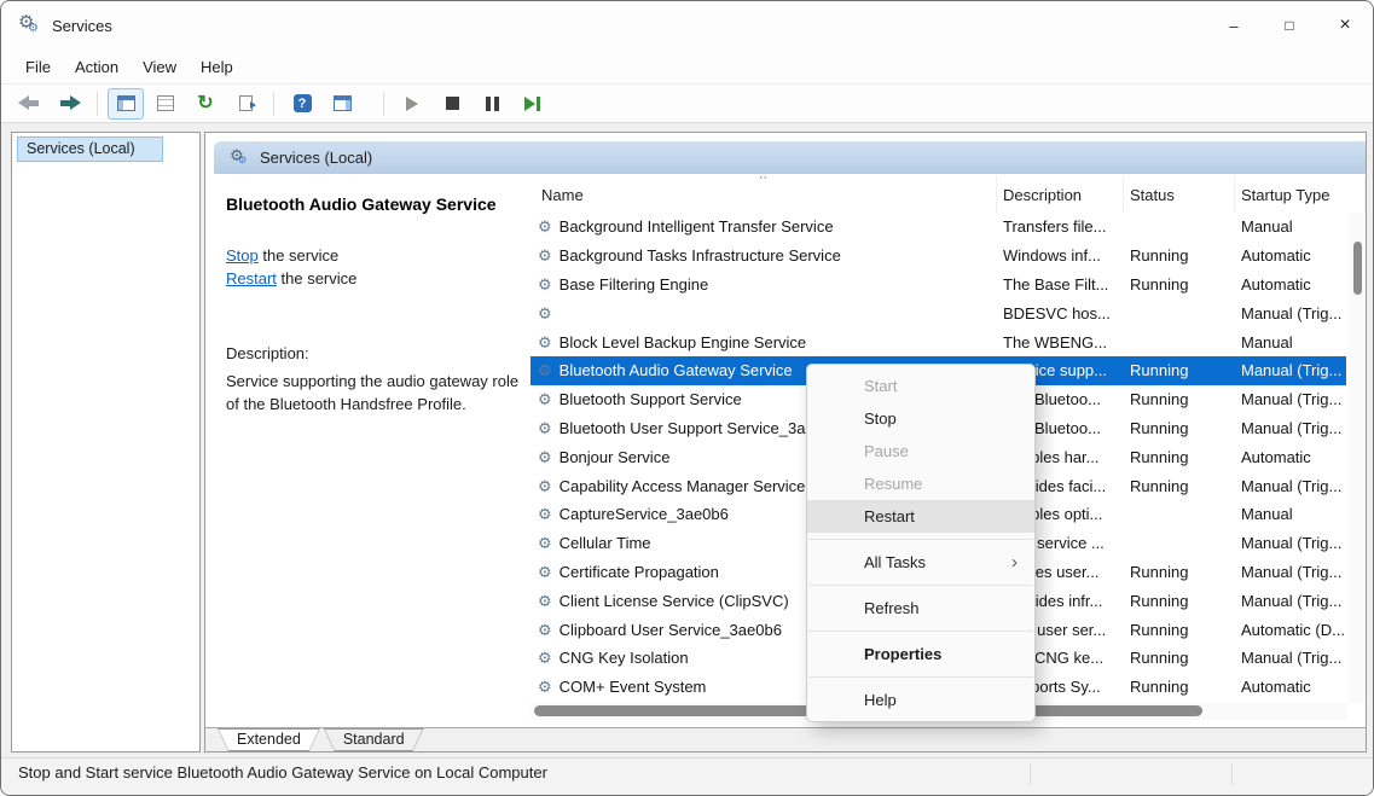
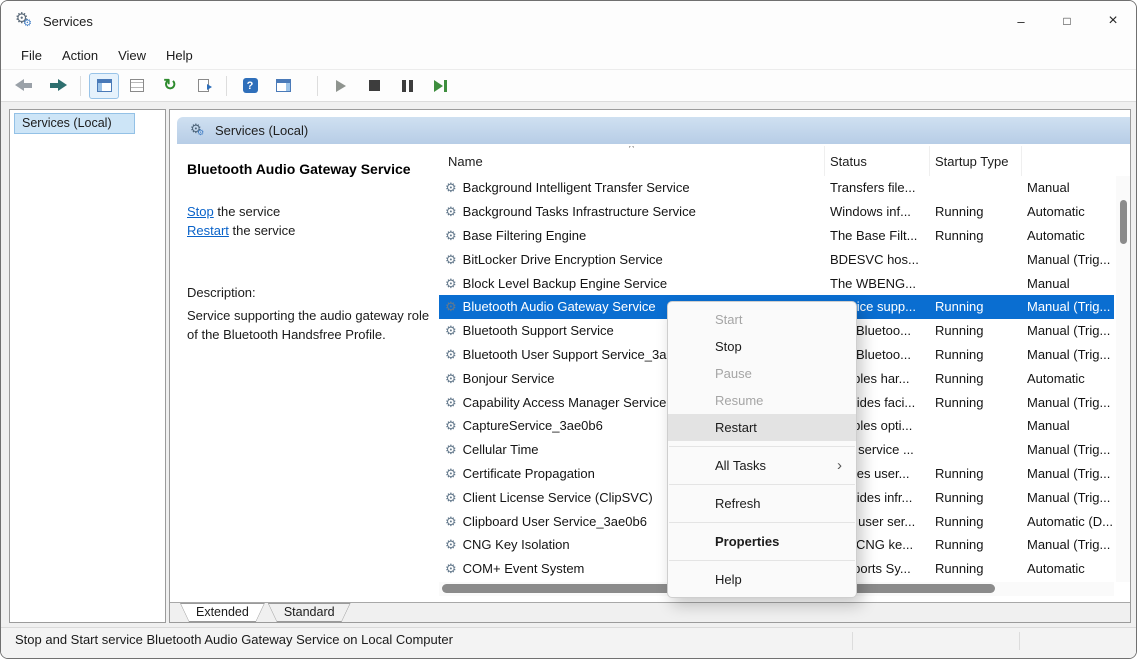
  ⚙
  ⚙
  Services
  –
  □
  ×
  File
  Action
  View
  Help
  ↻
  ?
  Services (Local)
  ⚙
  ⚙
  Services (Local)
  Bluetooth Audio Gateway Service
  Stop the service
  Restart the service
  Description:
  Service supporting the audio gateway role of the Bluetooth Handsfree Profile.
  ^
  Name
- Description
  Status
  Startup Type
  ⚙
  Background Intelligent Transfer Service
  Transfers file...
  Manual
  ⚙
  Background Tasks Infrastructure Service
  Windows inf...
  Running
  Automatic
  ⚙
  Base Filtering Engine
  The Base Filt...
  Running
  Automatic
  ⚙
+ BitLocker Drive Encryption Service
  BDESVC hos...
  Manual (Trig...
  ⚙
  Block Level Backup Engine Service
  The WBENG...
  Manual
  ⚙
  Bluetooth Audio Gateway Service
  ice supp...
  Running
  Manual (Trig...
  ⚙
  Bluetooth Support Service
  Bluetoo...
  Running
  Manual (Trig...
  ⚙
  Bluetooth User Support Service_3a
  Bluetoo...
  Running
  Manual (Trig...
  ⚙
  Bonjour Service
  Running
  Automatic
  ⚙
  Capability Access Manager Service
  ides faci...
  Running
  Manual (Trig...
  ⚙
  CaptureService_3ae0b6
  les opti...
  Manual
  ⚙
  Cellular Time
  service ...
  Manual (Trig...
  ⚙
  Certificate Propagation
  Running
  Manual (Trig...
  ⚙
  Client License Service (ClipSVC)
  ides infr...
  Running
  Manual (Trig...
  ⚙
  Clipboard User Service_3ae0b6
  user ser...
  Running
  Automatic (D...
  ⚙
  CNG Key Isolation
  CNG ke...
  Running
  Manual (Trig...
  ⚙
  COM+ Event System
  Running
  Automatic
  Extended
  Standard
  Start
  Stop
  Pause
  Resume
  Restart
  All Tasks
  ›
  Refresh
  Properties
  Help
  Stop and Start service Bluetooth Audio Gateway Service on Local Computer
